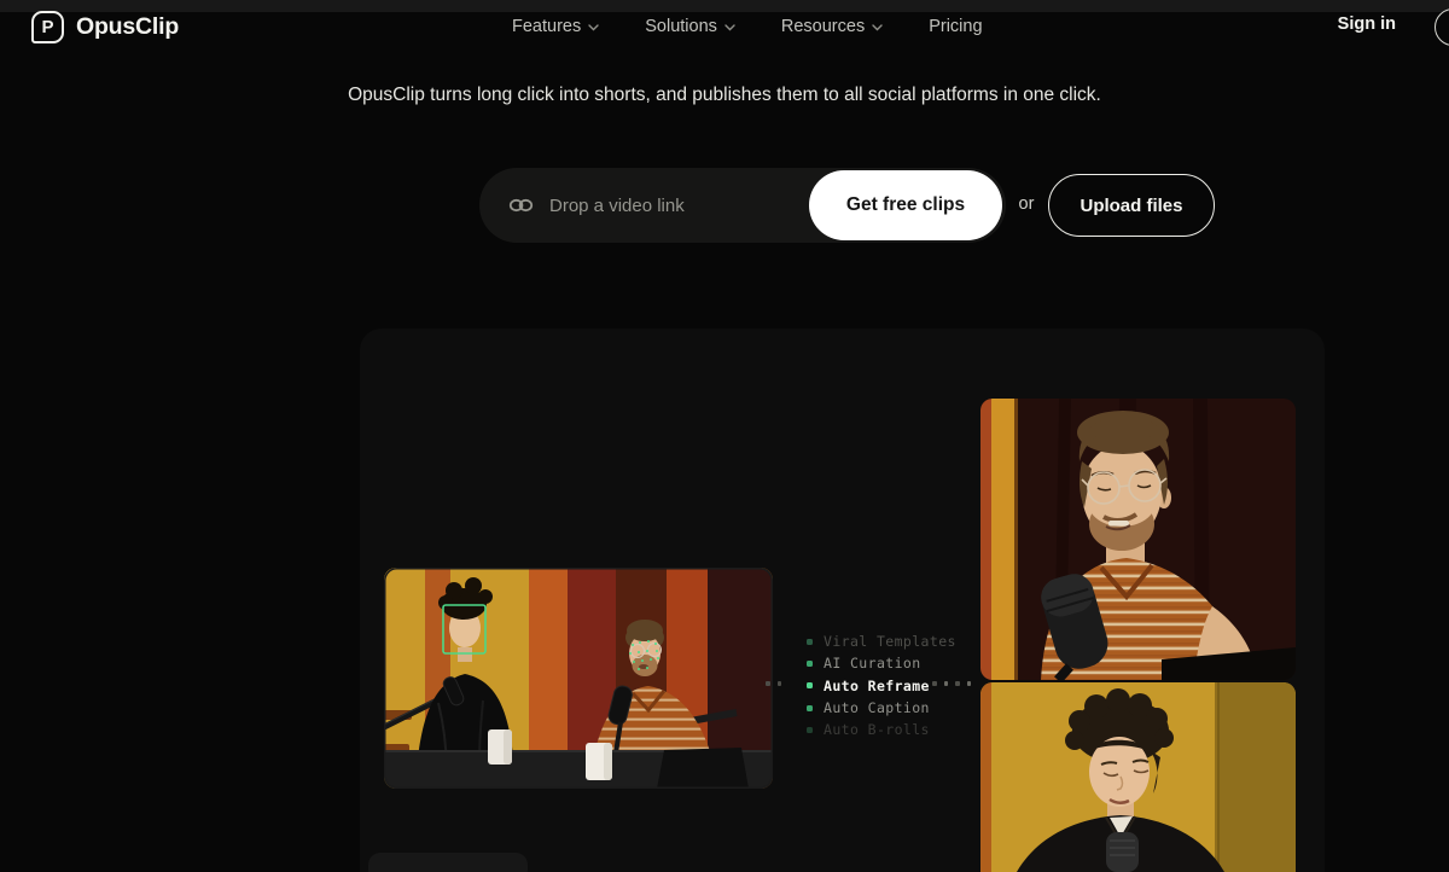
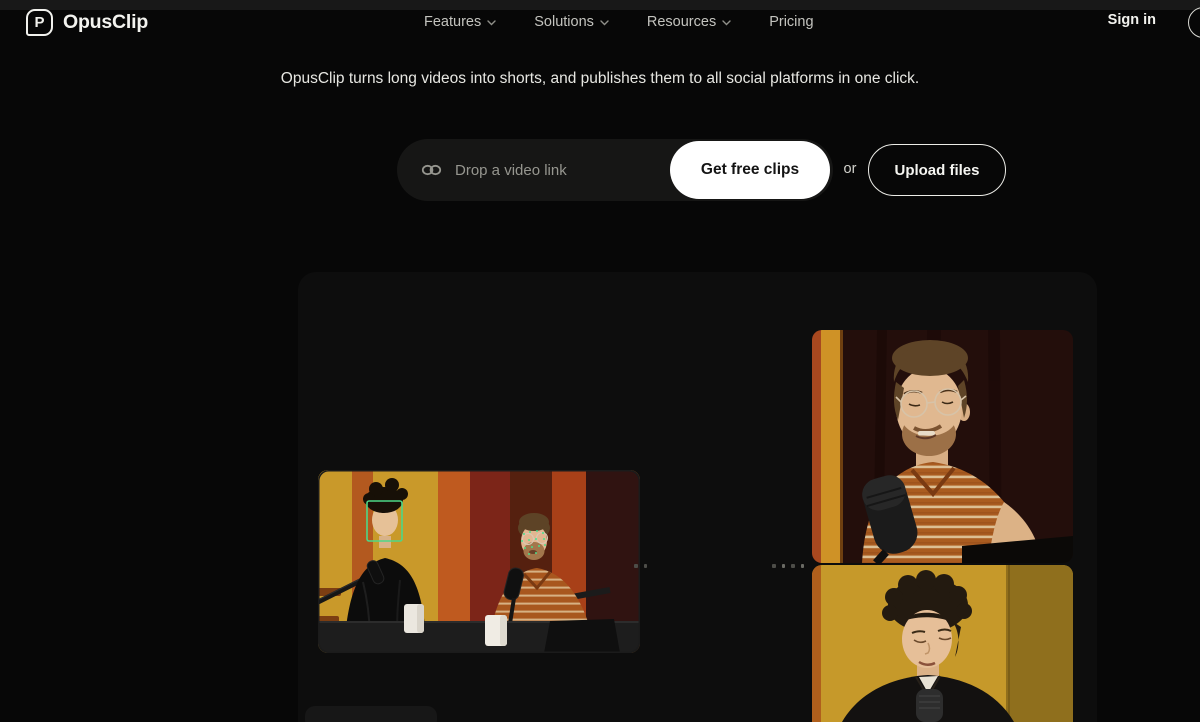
  P
  OpusClip
  Features
  Solutions
  Resources
  Pricing
  Sign in
- OpusClip turns long click into shorts, and publishes them to all social platforms in one click.
+ OpusClip turns long videos into shorts, and publishes them to all social platforms in one click.
  Drop a video link
  Get free clips
  or
  Upload files
- Viral Templates
- AI Curation
- Auto Reframe
- Auto Caption
- Auto B-rolls
